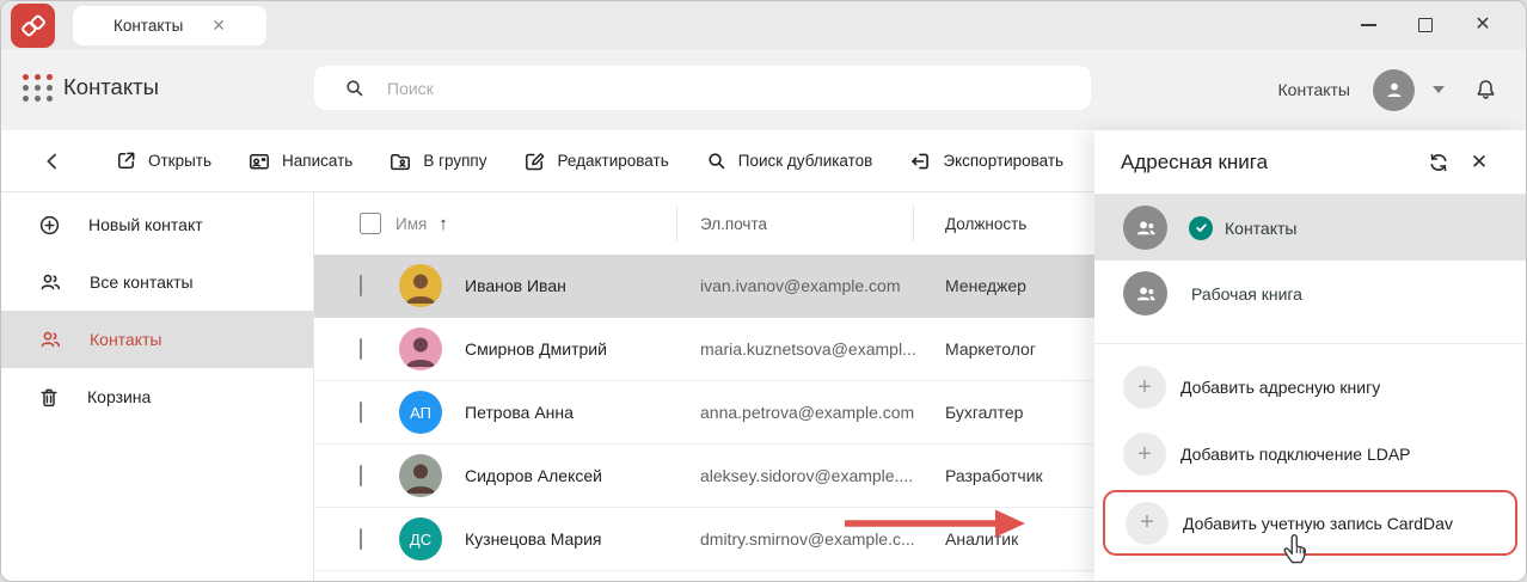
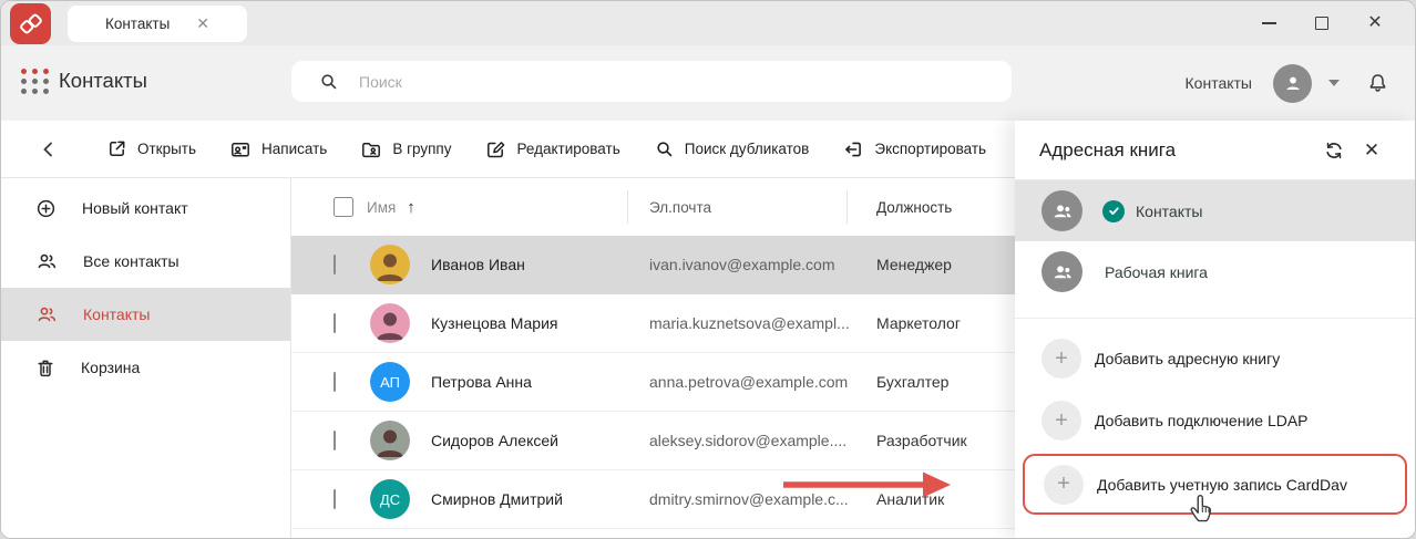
  Контакты
  ✕
  ✕
  Контакты
  Поиск
  Контакты
  Открыть
  Написать
  В группу
  Редактировать
  Поиск дубликатов
  Экспортировать
  Новый контакт
  Все контакты
  Контакты
  Корзина
  Имя
  ↑
  Эл.почта
  Должность
  Иванов Иван
  ivan.ivanov@example.com
  Менеджер
- Смирнов Дмитрий
+ Кузнецова Мария
  maria.kuznetsova@exampl...
  Маркетолог
  АП
  Петрова Анна
  anna.petrova@example.com
  Бухгалтер
  Сидоров Алексей
  aleksey.sidorov@example....
  Разработчик
  ДС
- Кузнецова Мария
+ Смирнов Дмитрий
  dmitry.smirnov@example.c...
  Аналитик
  Адресная книга
  ✕
  Контакты
  Рабочая книга
  +
  Добавить адресную книгу
  +
  Добавить подключение LDAP
  +
  Добавить учетную запись CardDav
